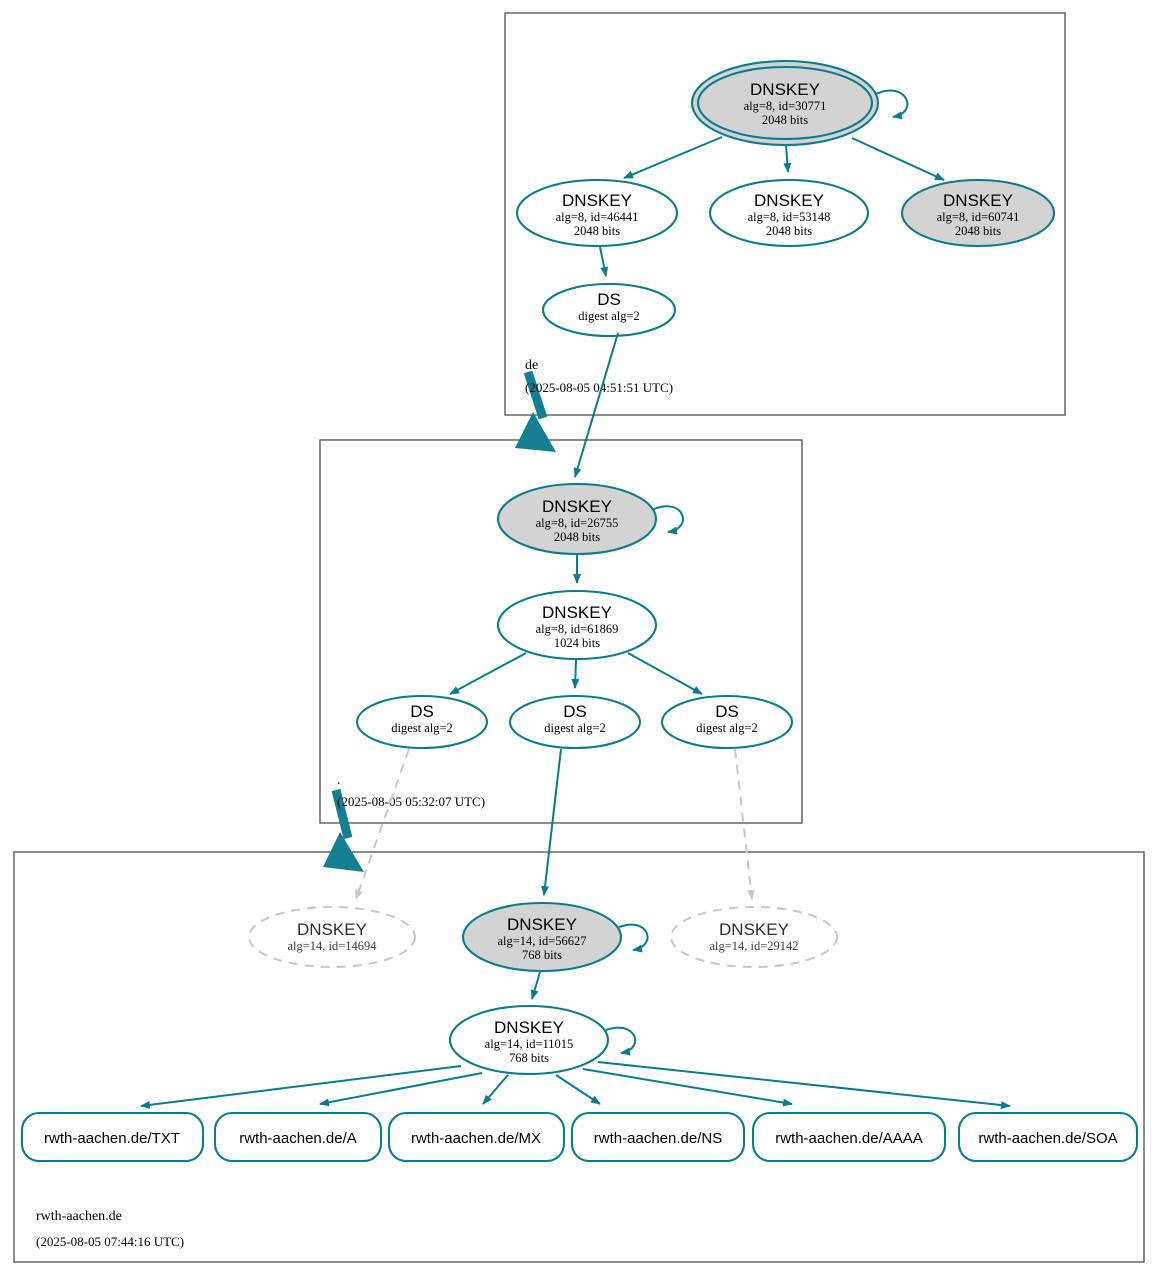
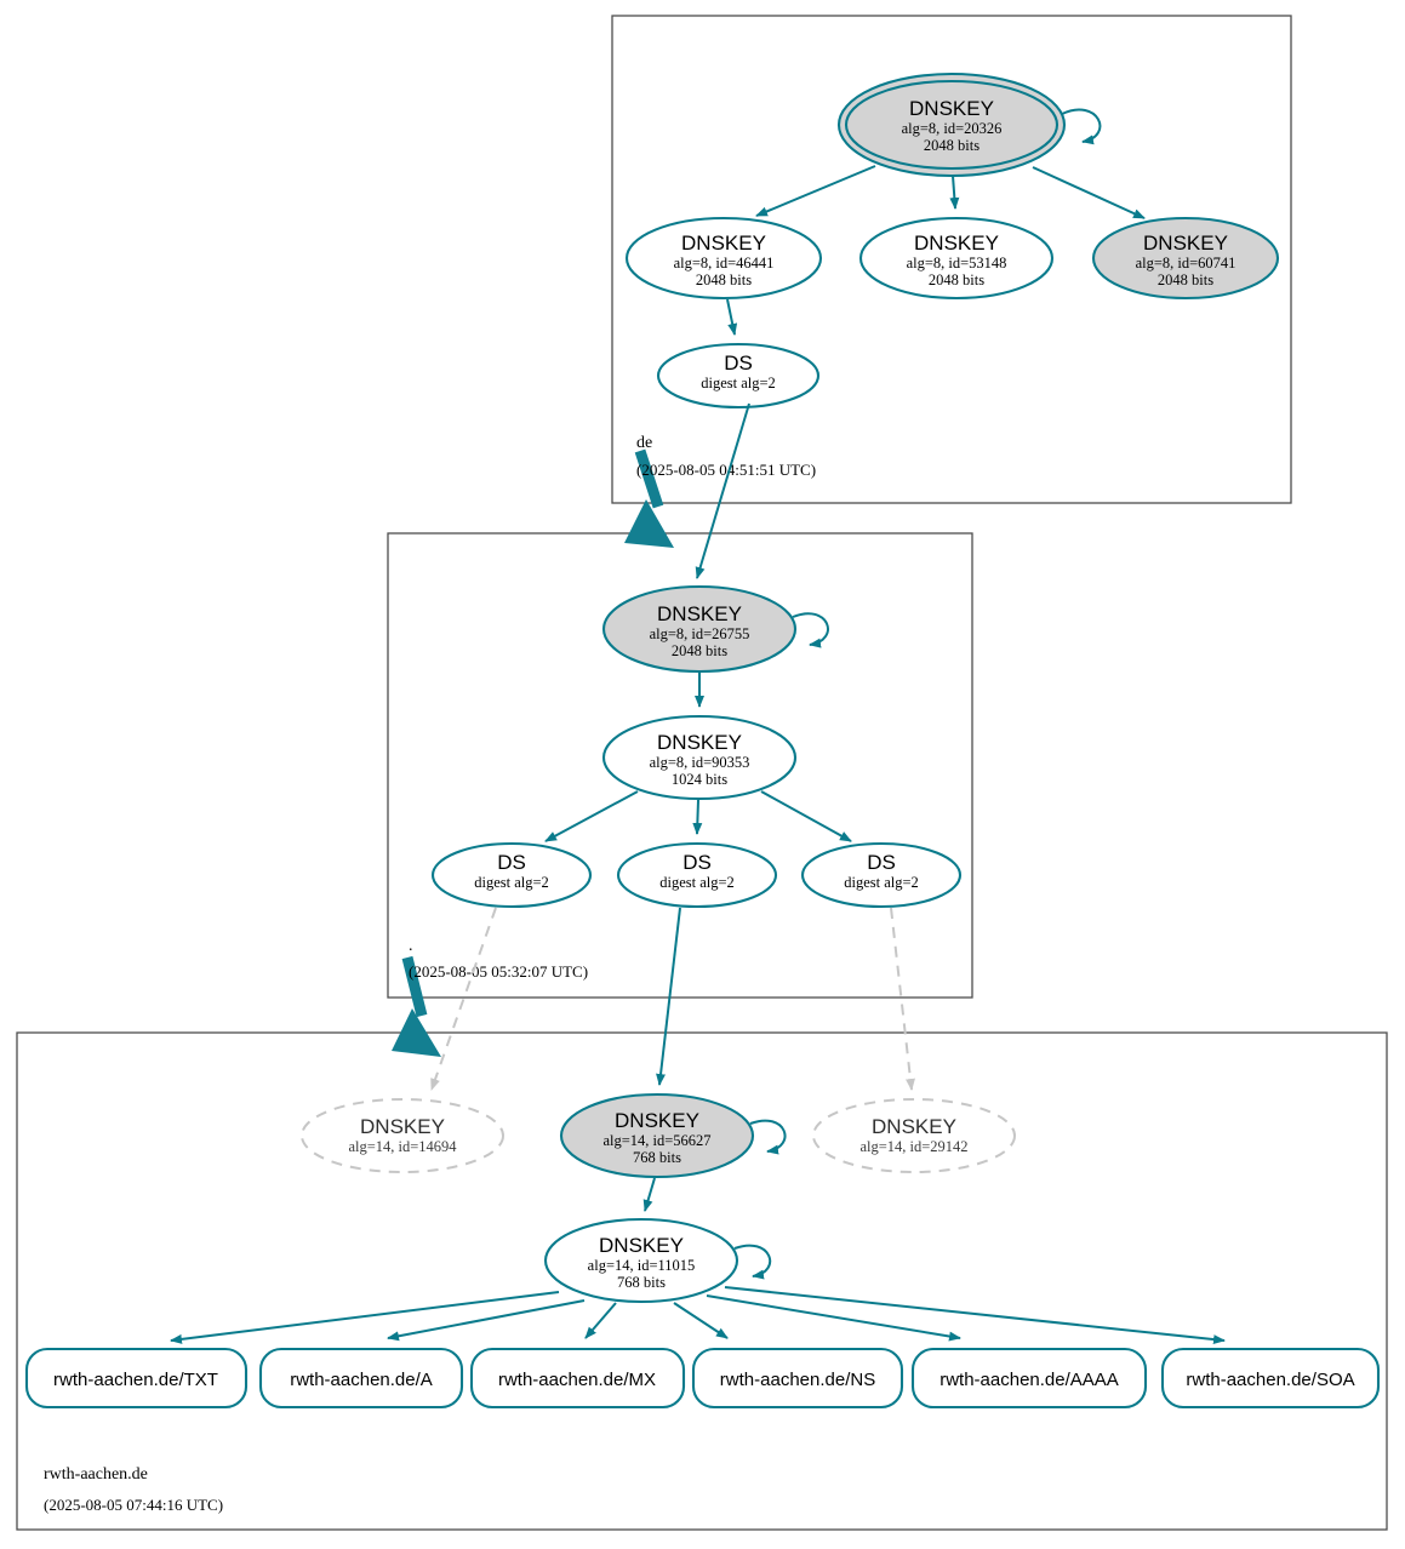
  DNSKEY
- alg=8, id=30771
+ alg=8, id=20326
  2048 bits
  DNSKEY
  alg=8, id=46441
  2048 bits
  DNSKEY
  alg=8, id=53148
  2048 bits
  DNSKEY
  alg=8, id=60741
  2048 bits
  DS
  digest alg=2
  de
  (2025-08-05 04:51:51 UTC)
  DNSKEY
  alg=8, id=26755
  2048 bits
  DNSKEY
- alg=8, id=61869
+ alg=8, id=90353
  1024 bits
  DS
  digest alg=2
  DS
  digest alg=2
  DS
  digest alg=2
  .
  (2025-08-05 05:32:07 UTC)
  DNSKEY
  alg=14, id=14694
  DNSKEY
  alg=14, id=29142
  DNSKEY
  alg=14, id=56627
  768 bits
  DNSKEY
  alg=14, id=11015
  768 bits
  rwth-aachen.de/TXT
  rwth-aachen.de/A
  rwth-aachen.de/MX
  rwth-aachen.de/NS
  rwth-aachen.de/AAAA
  rwth-aachen.de/SOA
  rwth-aachen.de
  (2025-08-05 07:44:16 UTC)
